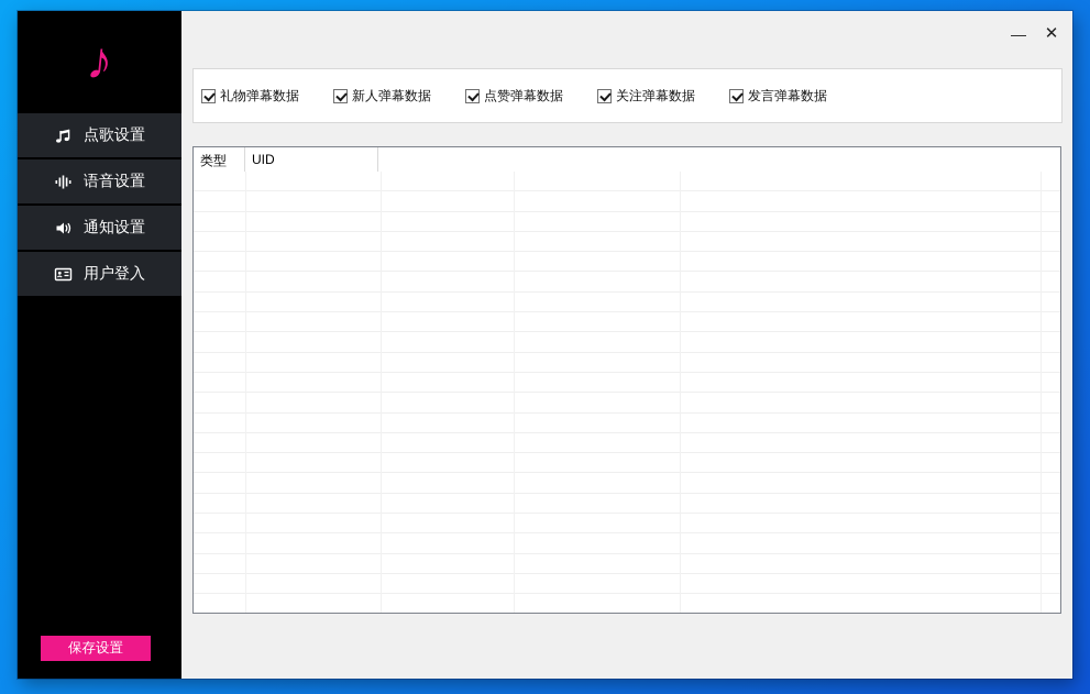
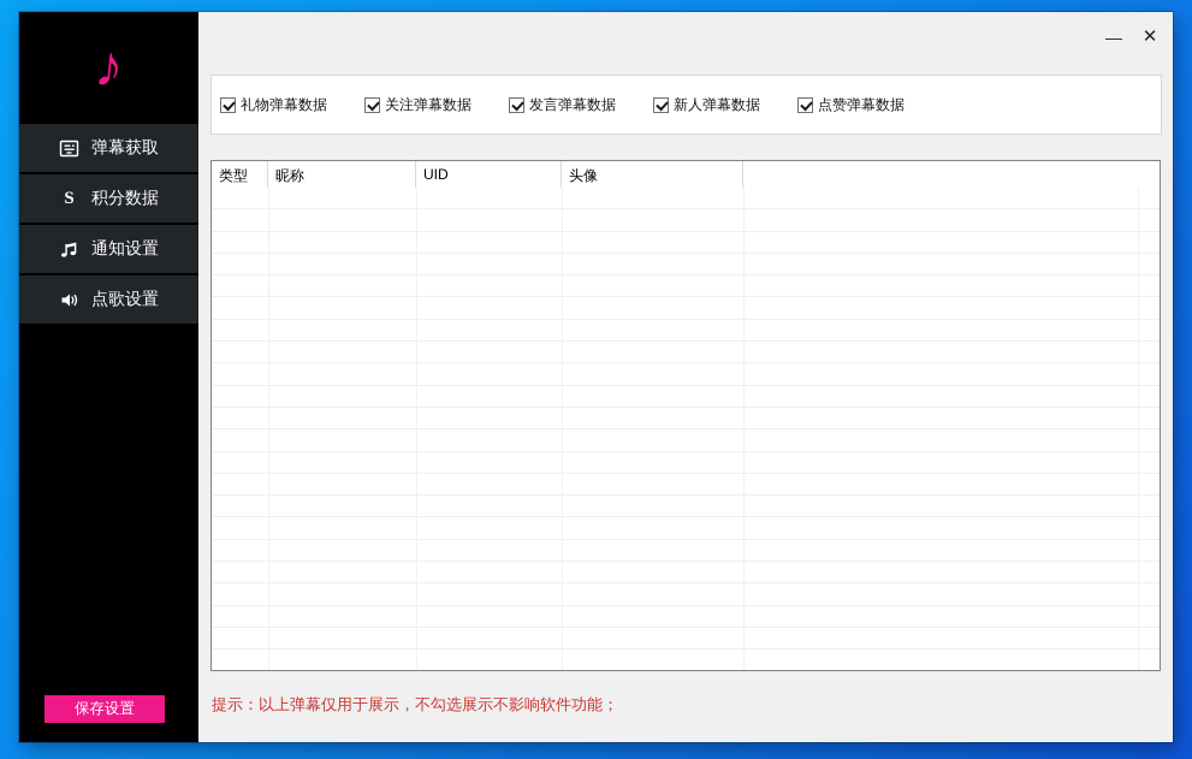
+ 弹幕获取
+ S
+ 积分数据
- 点歌设置
+ 通知设置
- 语音设置
- 通知设置
+ 点歌设置
- 用户登入
  保存设置
  —
  ✕
  礼物弹幕数据
- 新人弹幕数据
+ 关注弹幕数据
- 点赞弹幕数据
+ 发言弹幕数据
- 关注弹幕数据
+ 新人弹幕数据
- 发言弹幕数据
+ 点赞弹幕数据
  类型
+ 昵称
  UID
+ 头像
+ 提示：以上弹幕仅用于展示，不勾选展示不影响软件功能；
